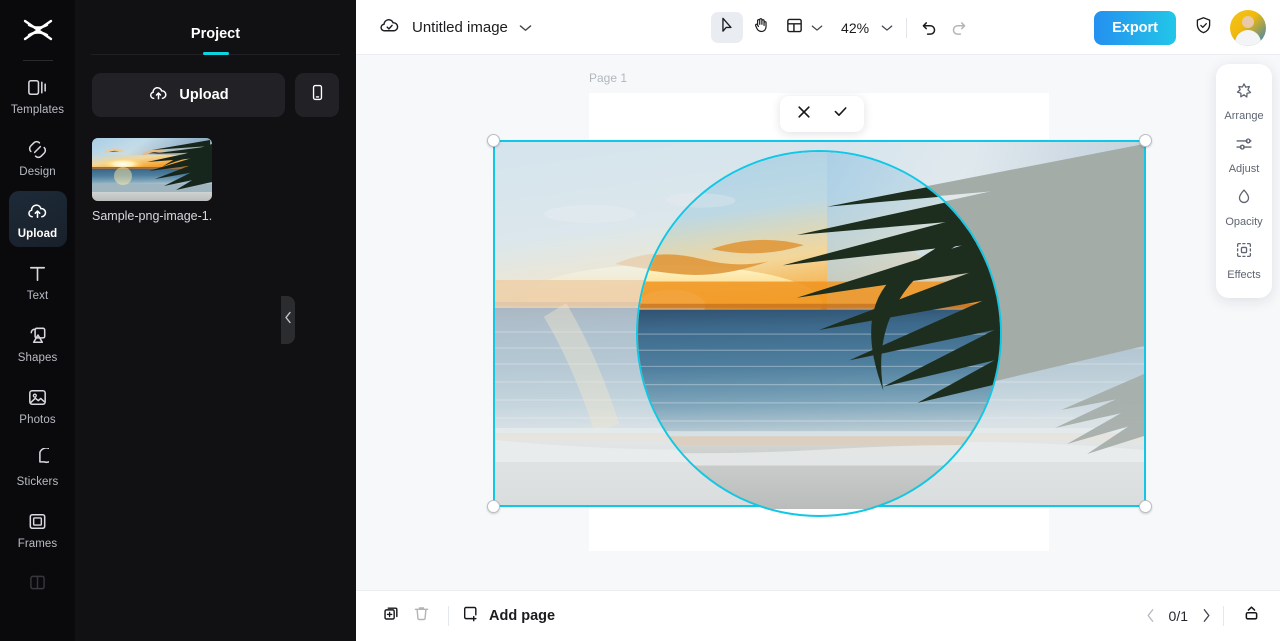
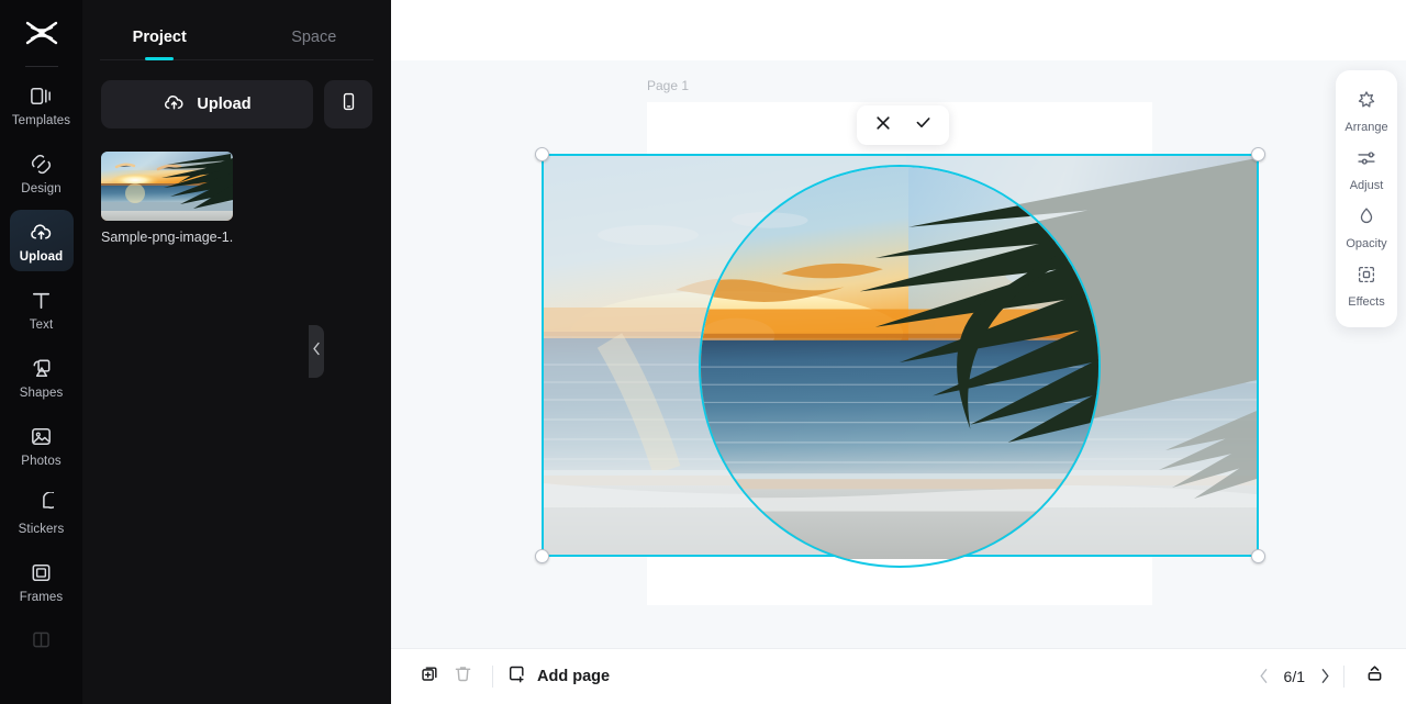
  Templates
  Design
  Upload
  Text
  Shapes
  Photos
  Stickers
  Frames
  Project
+ Space
  Upload
  Sample-png-image-1.
- Untitled image
- 42%
- Export
  Page 1
  Arrange
  Adjust
  Opacity
  Effects
  Add page
- 0/1
+ 6/1
